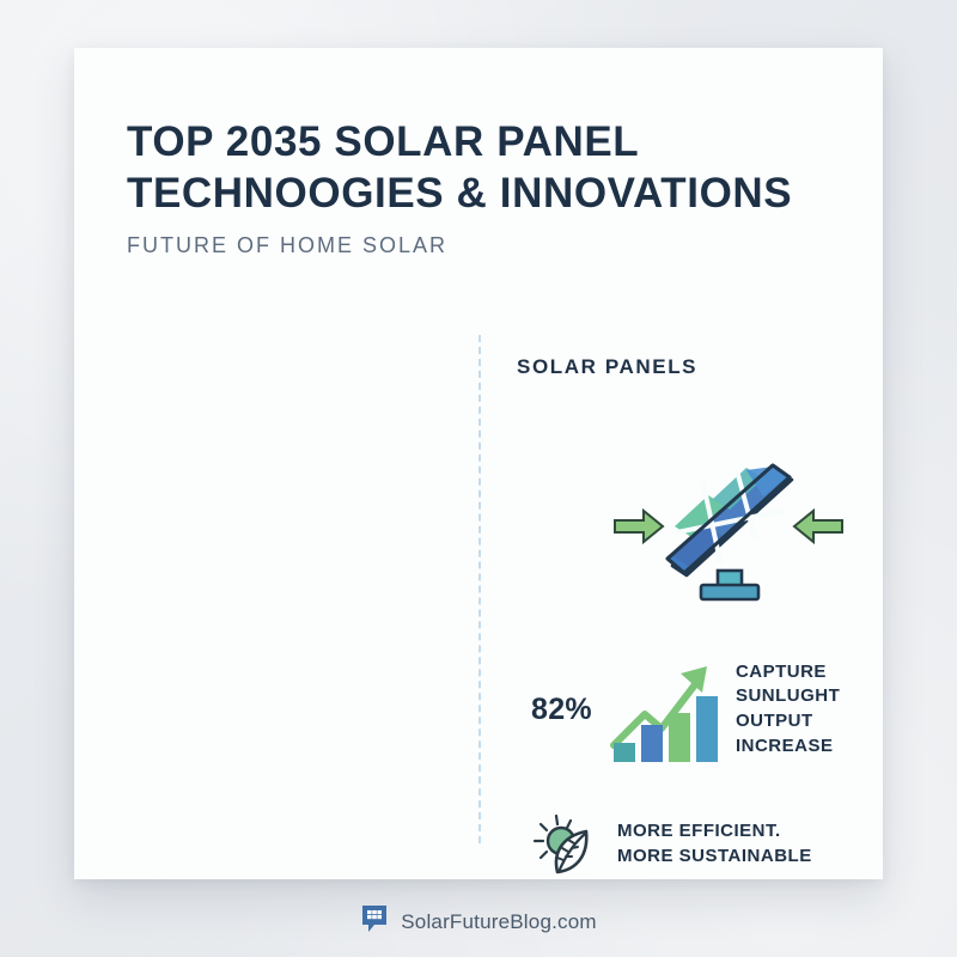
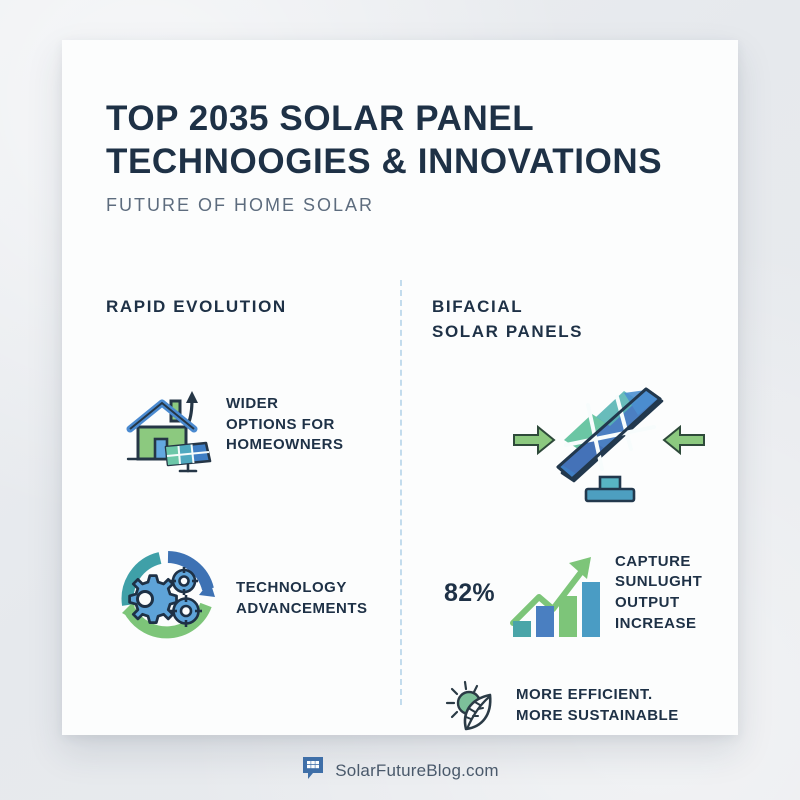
  TOP 2035 SOLAR PANEL
  TECHNOOGIES & INNOVATIONS
  FUTURE OF HOME SOLAR
+ RAPID EVOLUTION
+ WIDER
+ OPTIONS FOR
+ HOMEOWNERS
+ TECHNOLOGY
+ ADVANCEMENTS
+ BIFACIAL
  SOLAR PANELS
  82%
  CAPTURE
  SUNLUGHT
  OUTPUT
  INCREASE
  MORE EFFICIENT.
  MORE SUSTAINABLE
  SolarFutureBlog.com
